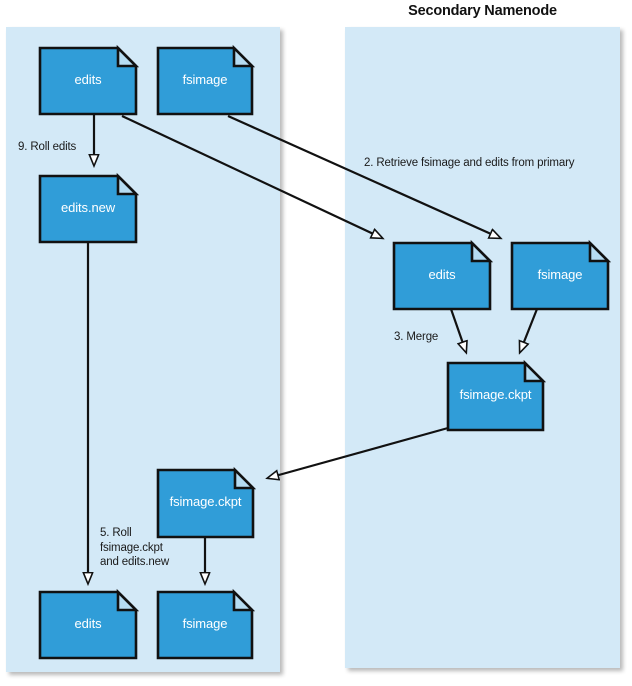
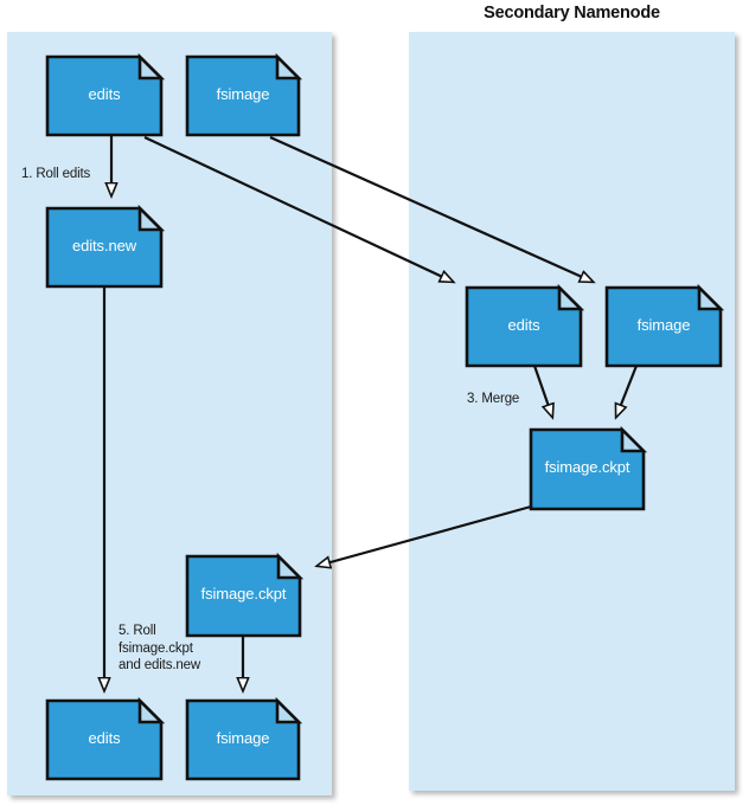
  Secondary Namenode
  edits
  fsimage
  edits.new
  fsimage.ckpt
  edits
  fsimage
  edits
  fsimage
  fsimage.ckpt
- 9. Roll edits
+ 1. Roll edits
- 2. Retrieve fsimage and edits from primary
  3. Merge
  5. Roll
  fsimage.ckpt
  and edits.new
